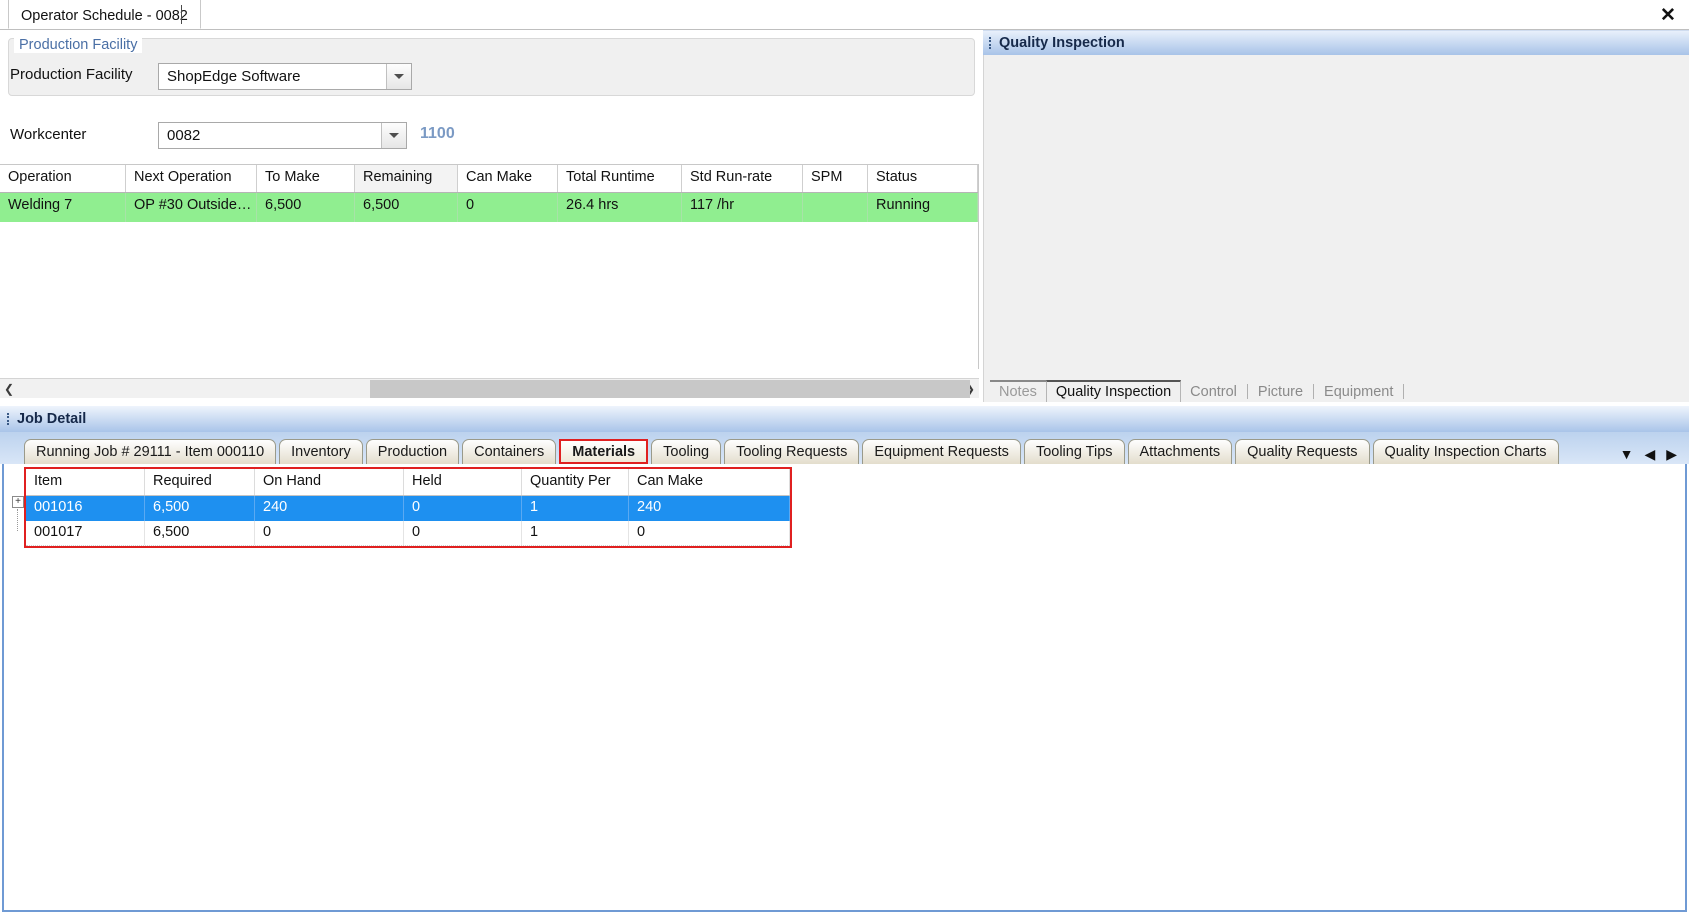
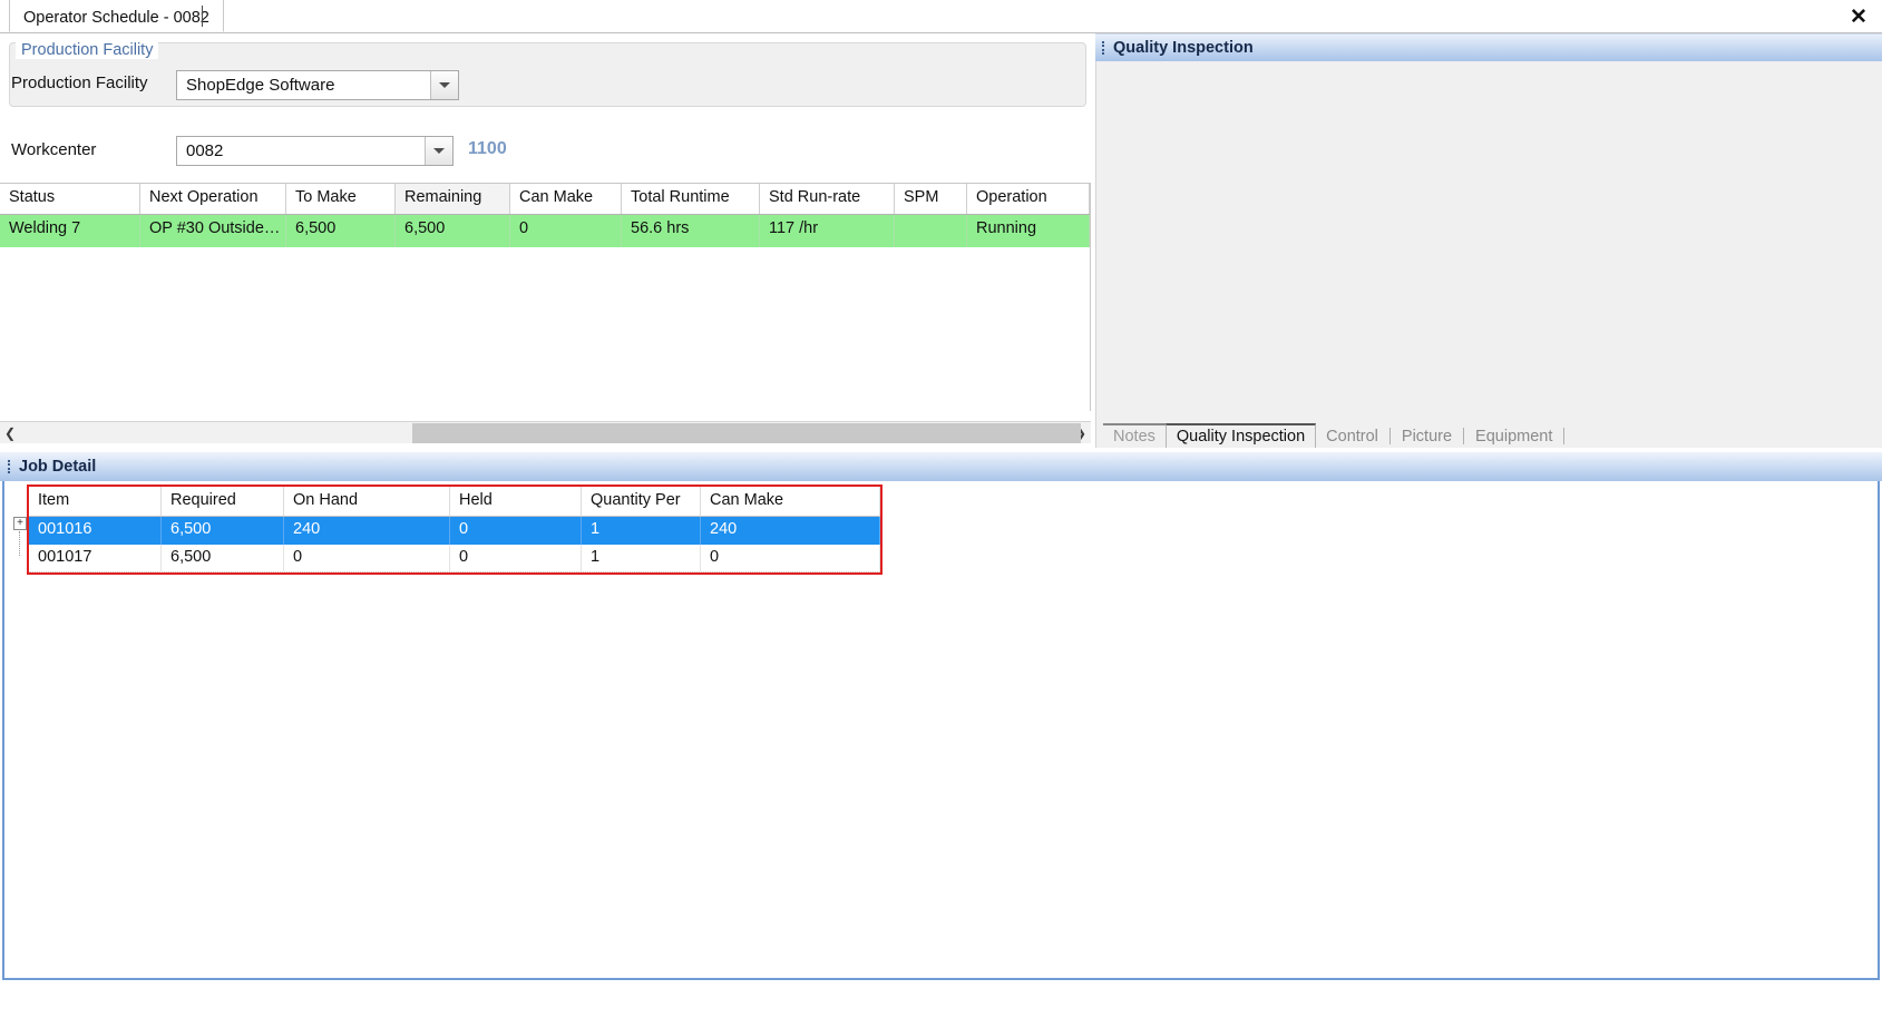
  Operator Schedule - 0082
  ✕
  Production Facility
  Production Facility
  ShopEdge Software
  Workcenter
  0082
  1100
- Operation
+ Status
  Next Operation
  To Make
  Remaining
  Can Make
  Total Runtime
  Std Run-rate
  SPM
- Status
+ Operation
  Welding 7
  OP #30 Outside…
  6,500
  6,500
  0
- 26.4 hrs
+ 56.6 hrs
  117 /hr
  Running
  ❮
  ❯
  Quality Inspection
  Notes
  Quality Inspection
  Control
  Picture
  Equipment
  Job Detail
- Running Job # 29111 - Item 000110
- Inventory
- Production
- Containers
- Materials
- Tooling
- Tooling Requests
- Equipment Requests
- Tooling Tips
- Attachments
- Quality Requests
- Quality Inspection Charts
- ▼
- ◀
- ▶
  +
  Item
  Required
  On Hand
  Held
  Quantity Per
  Can Make
  001016
  6,500
  240
  0
  1
  240
  001017
  6,500
  0
  0
  1
  0
